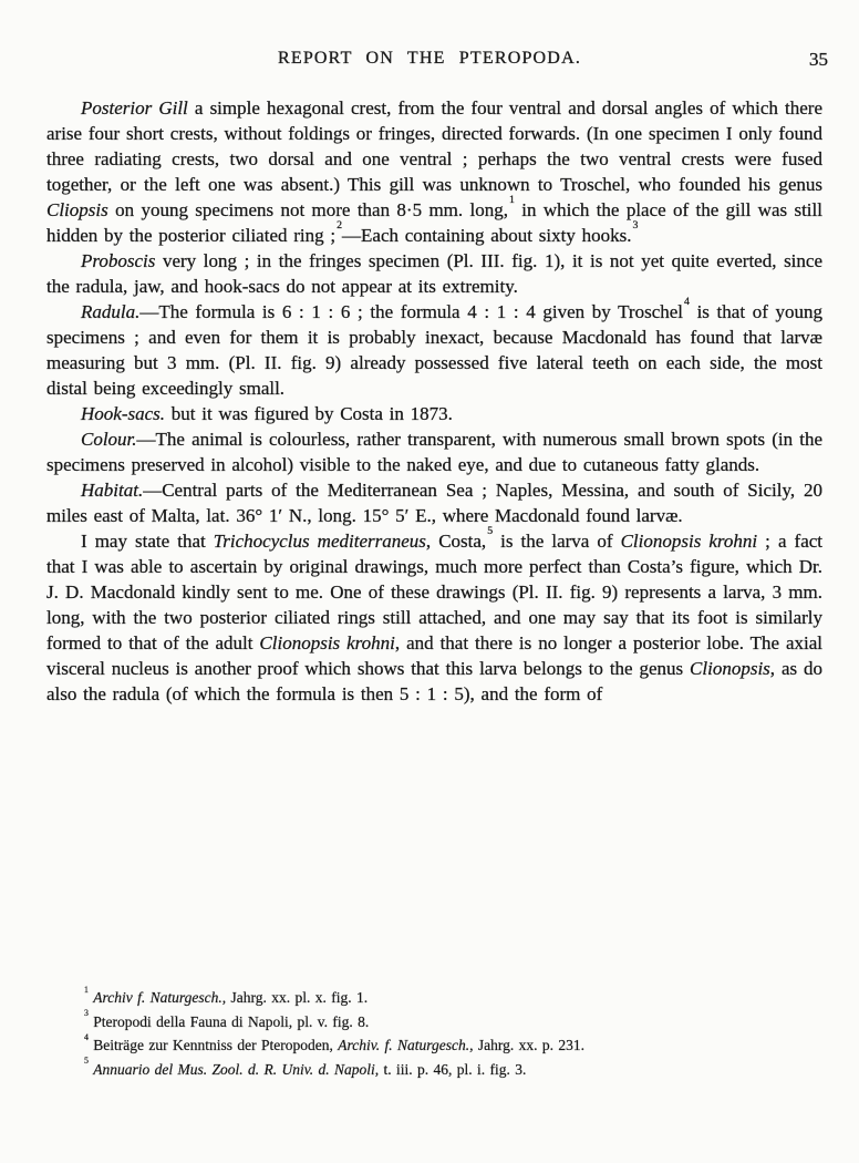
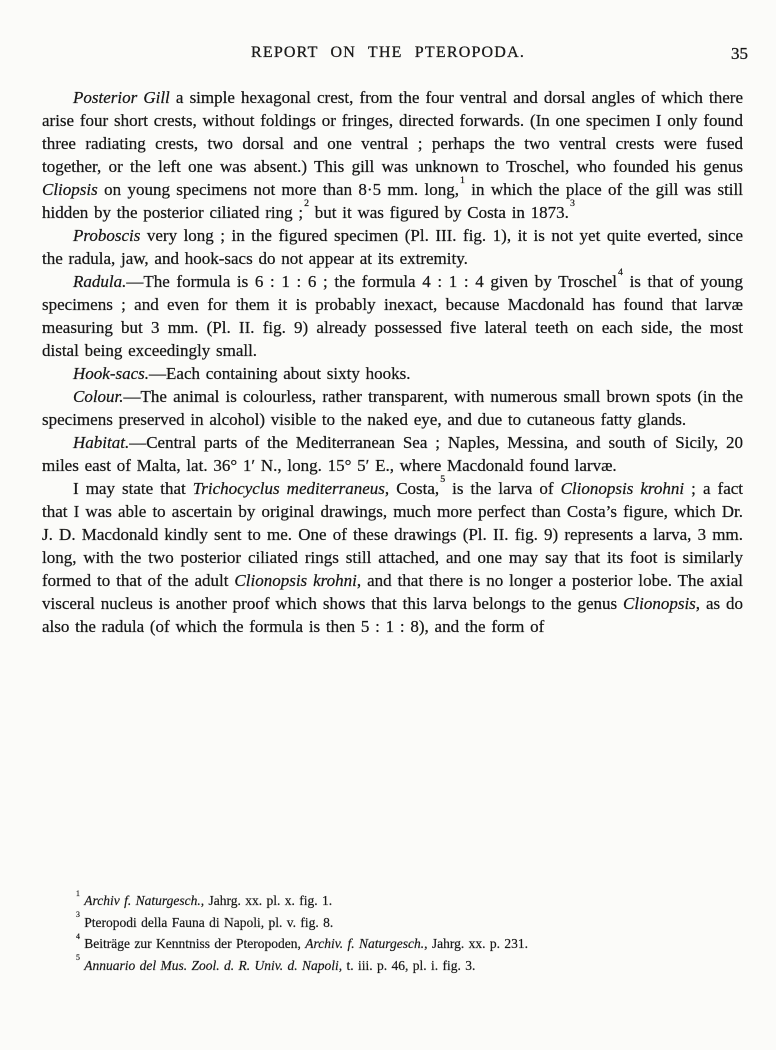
  REPORT ON THE PTEROPODA.
  35
- Posterior Gill a simple hexagonal crest, from the four ventral and dorsal angles of which there arise four short crests, without foldings or fringes, directed forwards. (In one specimen I only found three radiating crests, two dorsal and one ventral ; perhaps the two ventral crests were fused together, or the left one was absent.) This gill was unknown to Troschel, who founded his genus Cliopsis on young specimens not more than 8·5 mm. long,1 in which the place of the gill was still hidden by the posterior ciliated ring ;2—Each containing about sixty hooks.3
+ Posterior Gill a simple hexagonal crest, from the four ventral and dorsal angles of which there arise four short crests, without foldings or fringes, directed forwards. (In one specimen I only found three radiating crests, two dorsal and one ventral ; perhaps the two ventral crests were fused together, or the left one was absent.) This gill was unknown to Troschel, who founded his genus Cliopsis on young specimens not more than 8·5 mm. long,1 in which the place of the gill was still hidden by the posterior ciliated ring ;2 but it was figured by Costa in 1873.3
- Proboscis very long ; in the fringes specimen (Pl. III. fig. 1), it is not yet quite everted, since the radula, jaw, and hook-sacs do not appear at its extremity.
+ Proboscis very long ; in the figured specimen (Pl. III. fig. 1), it is not yet quite everted, since the radula, jaw, and hook-sacs do not appear at its extremity.
  Radula.—The formula is 6 : 1 : 6 ; the formula 4 : 1 : 4 given by Troschel4 is that of young specimens ; and even for them it is probably inexact, because Macdonald has found that larvæ measuring but 3 mm. (Pl. II. fig. 9) already possessed five lateral teeth on each side, the most distal being exceedingly small.
- Hook-sacs. but it was figured by Costa in 1873.
+ Hook-sacs.—Each containing about sixty hooks.
  Colour.—The animal is colourless, rather transparent, with numerous small brown spots (in the specimens preserved in alcohol) visible to the naked eye, and due to cutaneous fatty glands.
  Habitat.—Central parts of the Mediterranean Sea ; Naples, Messina, and south of Sicily, 20 miles east of Malta, lat. 36° 1′ N., long. 15° 5′ E., where Macdonald found larvæ.
- I may state that Trichocyclus mediterraneus, Costa,5 is the larva of Clionopsis krohni ; a fact that I was able to ascertain by original drawings, much more perfect than Costa’s figure, which Dr. J. D. Macdonald kindly sent to me. One of these drawings (Pl. II. fig. 9) represents a larva, 3 mm. long, with the two posterior ciliated rings still attached, and one may say that its foot is similarly formed to that of the adult Clionopsis krohni, and that there is no longer a posterior lobe. The axial visceral nucleus is another proof which shows that this larva belongs to the genus Clionopsis, as do also the radula (of which the formula is then 5 : 1 : 5), and the form of
+ I may state that Trichocyclus mediterraneus, Costa,5 is the larva of Clionopsis krohni ; a fact that I was able to ascertain by original drawings, much more perfect than Costa’s figure, which Dr. J. D. Macdonald kindly sent to me. One of these drawings (Pl. II. fig. 9) represents a larva, 3 mm. long, with the two posterior ciliated rings still attached, and one may say that its foot is similarly formed to that of the adult Clionopsis krohni, and that there is no longer a posterior lobe. The axial visceral nucleus is another proof which shows that this larva belongs to the genus Clionopsis, as do also the radula (of which the formula is then 5 : 1 : 8), and the form of
  1 Archiv f. Naturgesch., Jahrg. xx. pl. x. fig. 1.
  3 Pteropodi della Fauna di Napoli, pl. v. fig. 8.
  4 Beiträge zur Kenntniss der Pteropoden, Archiv. f. Naturgesch., Jahrg. xx. p. 231.
  5 Annuario del Mus. Zool. d. R. Univ. d. Napoli, t. iii. p. 46, pl. i. fig. 3.
